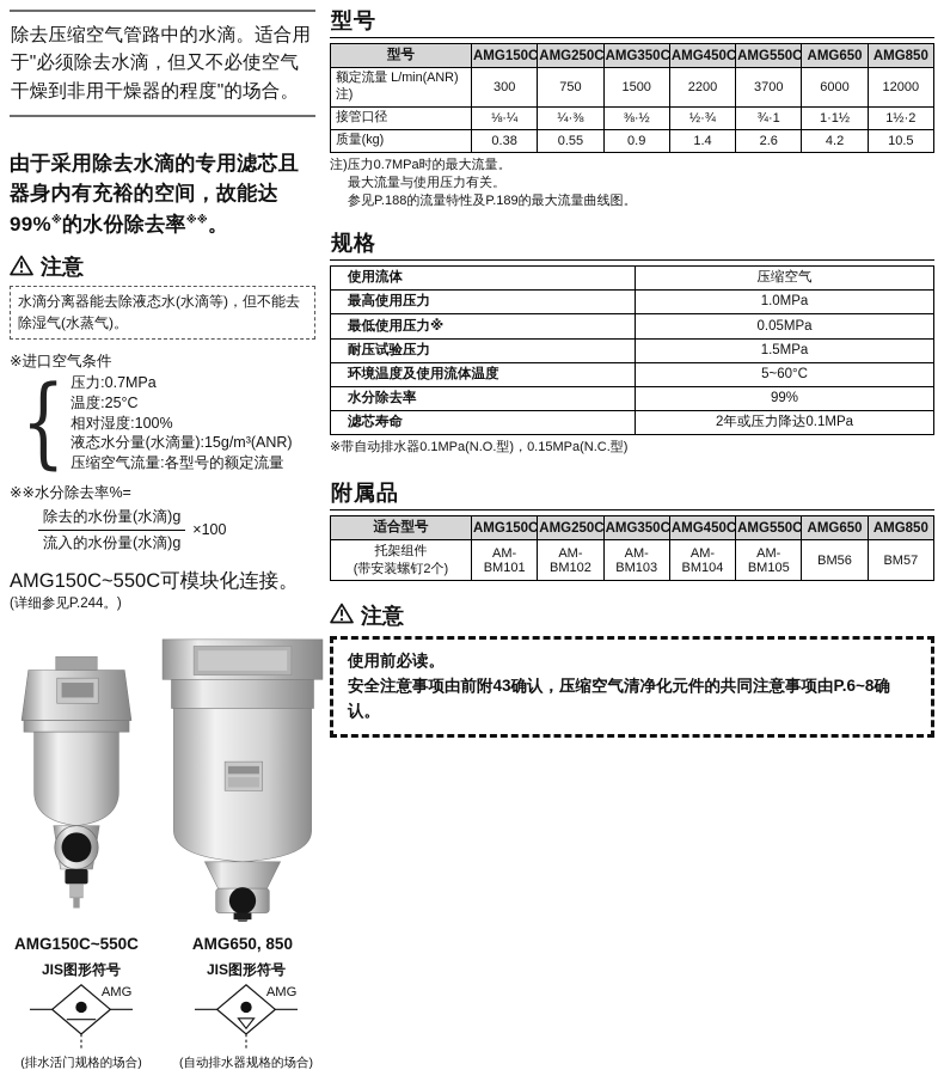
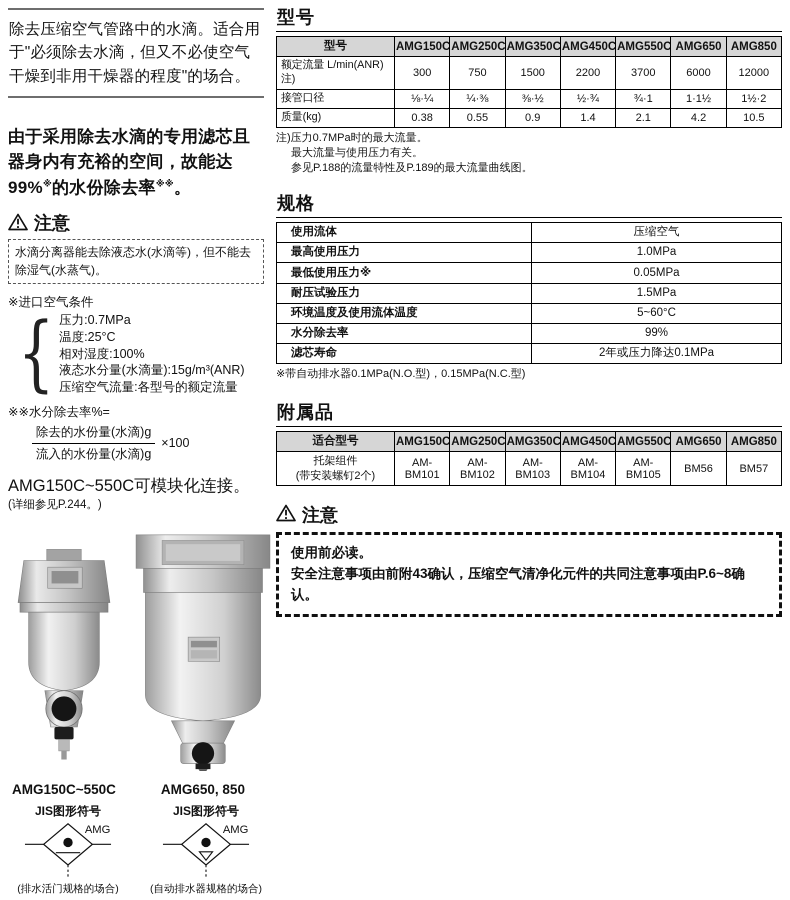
  除去压缩空气管路中的水滴。适合用于"必须除去水滴，但又不必使空气干燥到非用干燥器的程度"的场合。
  由于采用除去水滴的专用滤芯且器身内有充裕的空间，故能达99%※的水份除去率※※。
  注意
  水滴分离器能去除液态水(水滴等)，但不能去除湿气(水蒸气)。
  ※进口空气条件
  {
  压力:0.7MPa
  温度:25°C
  相对湿度:100%
  液态水分量(水滴量):15g/m³(ANR)
  压缩空气流量:各型号的额定流量
  ※※水分除去率%=
  除去的水份量(水滴)g
  流入的水份量(水滴)g
  ×100
  AMG150C~550C可模块化连接。
  (详细参见P.244。)
  AMG150C~550C
  AMG650, 850
  JIS图形符号
  AMG
  (排水活门规格的场合)
  JIS图形符号
  AMG
  (自动排水器规格的场合)
  型号
  型号	AMG150C	AMG250C	AMG350C	AMG450C	AMG550C	AMG650	AMG850
  额定流量 L/min(ANR) 注)	300	750	1500	2200	3700	6000	12000
  接管口径	⅛·¼	¼·⅜	⅜·½	½·¾	¾·1	1·1½	1½·2
- 质量(kg)	0.38	0.55	0.9	1.4	2.6	4.2	10.5
+ 质量(kg)	0.38	0.55	0.9	1.4	2.1	4.2	10.5
  注)压力0.7MPa时的最大流量。
  最大流量与使用压力有关。
  参见P.188的流量特性及P.189的最大流量曲线图。
  规格
  使用流体	压缩空气
  最高使用压力	1.0MPa
  最低使用压力※	0.05MPa
  耐压试验压力	1.5MPa
  环境温度及使用流体温度	5~60°C
  水分除去率	99%
  滤芯寿命	2年或压力降达0.1MPa
  ※带自动排水器0.1MPa(N.O.型)，0.15MPa(N.C.型)
  附属品
  适合型号	AMG150C	AMG250C	AMG350C	AMG450C	AMG550C	AMG650	AMG850
  托架组件 (带安装螺钉2个)	AM-BM101	AM-BM102	AM-BM103	AM-BM104	AM-BM105	BM56	BM57
  注意
  使用前必读。
  安全注意事项由前附43确认，压缩空气清净化元件的共同注意事项由P.6~8确认。
